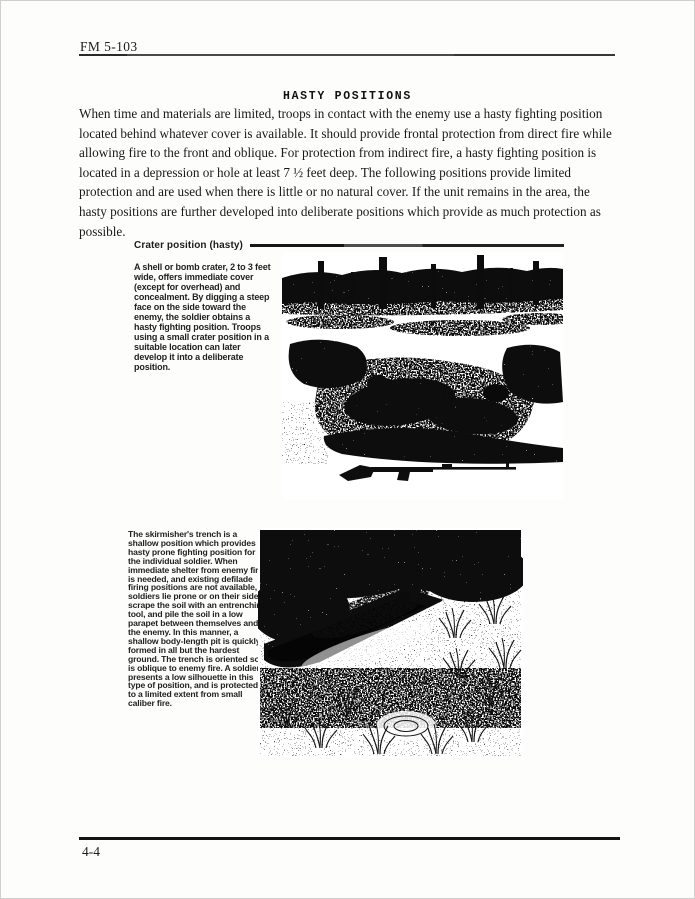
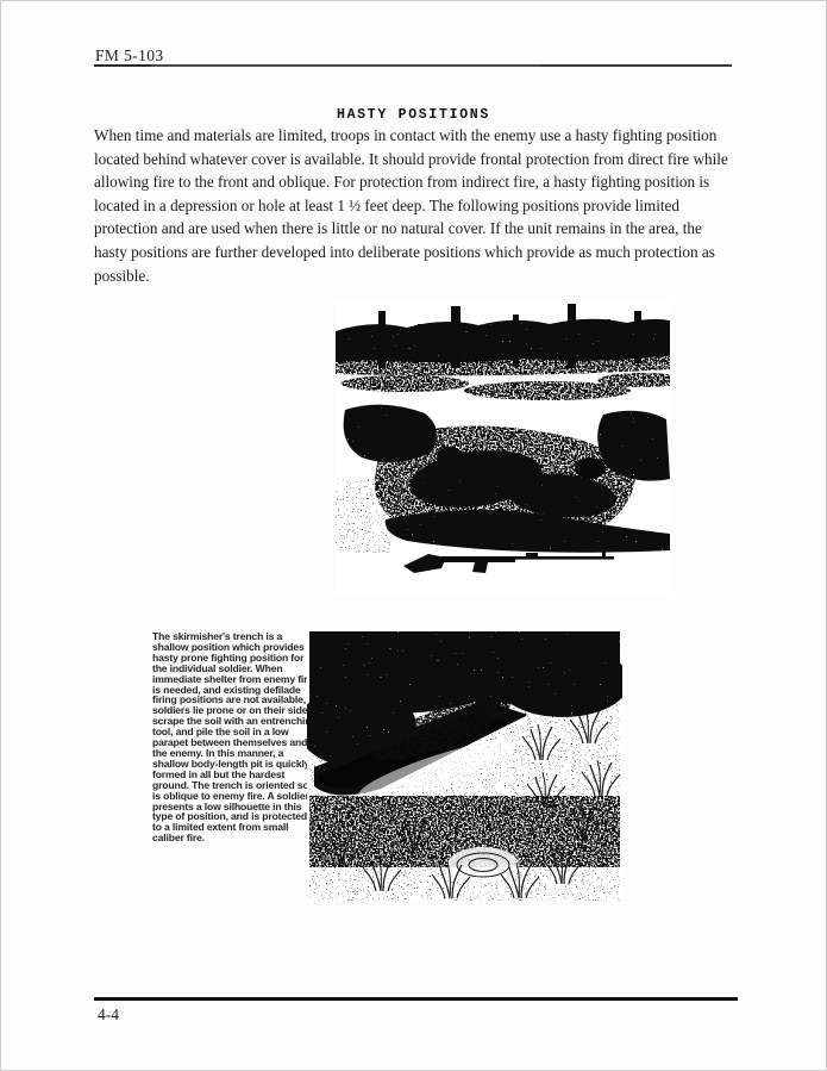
  FM 5-103
  HASTY POSITIONS
- When time and materials are limited, troops in contact with the enemy use a hasty fighting position located behind whatever cover is available. It should provide frontal protection from direct fire while allowing fire to the front and oblique. For protection from indirect fire, a hasty fighting position is located in a depression or hole at least 7 ½ feet deep. The following positions provide limited protection and are used when there is little or no natural cover. If the unit remains in the area, the hasty positions are further developed into deliberate positions which provide as much protection as possible.
+ When time and materials are limited, troops in contact with the enemy use a hasty fighting position located behind whatever cover is available. It should provide frontal protection from direct fire while allowing fire to the front and oblique. For protection from indirect fire, a hasty fighting position is located in a depression or hole at least 1 ½ feet deep. The following positions provide limited protection and are used when there is little or no natural cover. If the unit remains in the area, the hasty positions are further developed into deliberate positions which provide as much protection as possible.
- Crater position (hasty)
- A shell or bomb crater, 2 to 3 feet wide, offers immediate cover (except for overhead) and concealment. By digging a steep face on the side toward the enemy, the soldier obtains a hasty fighting position. Troops using a small crater position in a suitable location can later develop it into a deliberate position.
  The skirmisher's trench is a shallow position which provides hasty prone fighting position for the individual soldier. When immediate shelter from enemy fir is needed, and existing defilade firing positions are not available, soldiers lie prone or on their side scrape the soil with an entrenchi tool, and pile the soil in a low parapet between themselves and the enemy. In this manner, a shallow body-length pit is quickl formed in all but the hardest ground. The trench is oriented so is oblique to enemy fire. A soldie presents a low silhouette in this type of position, and is protected to a limited extent from small caliber fire.
  4-4
